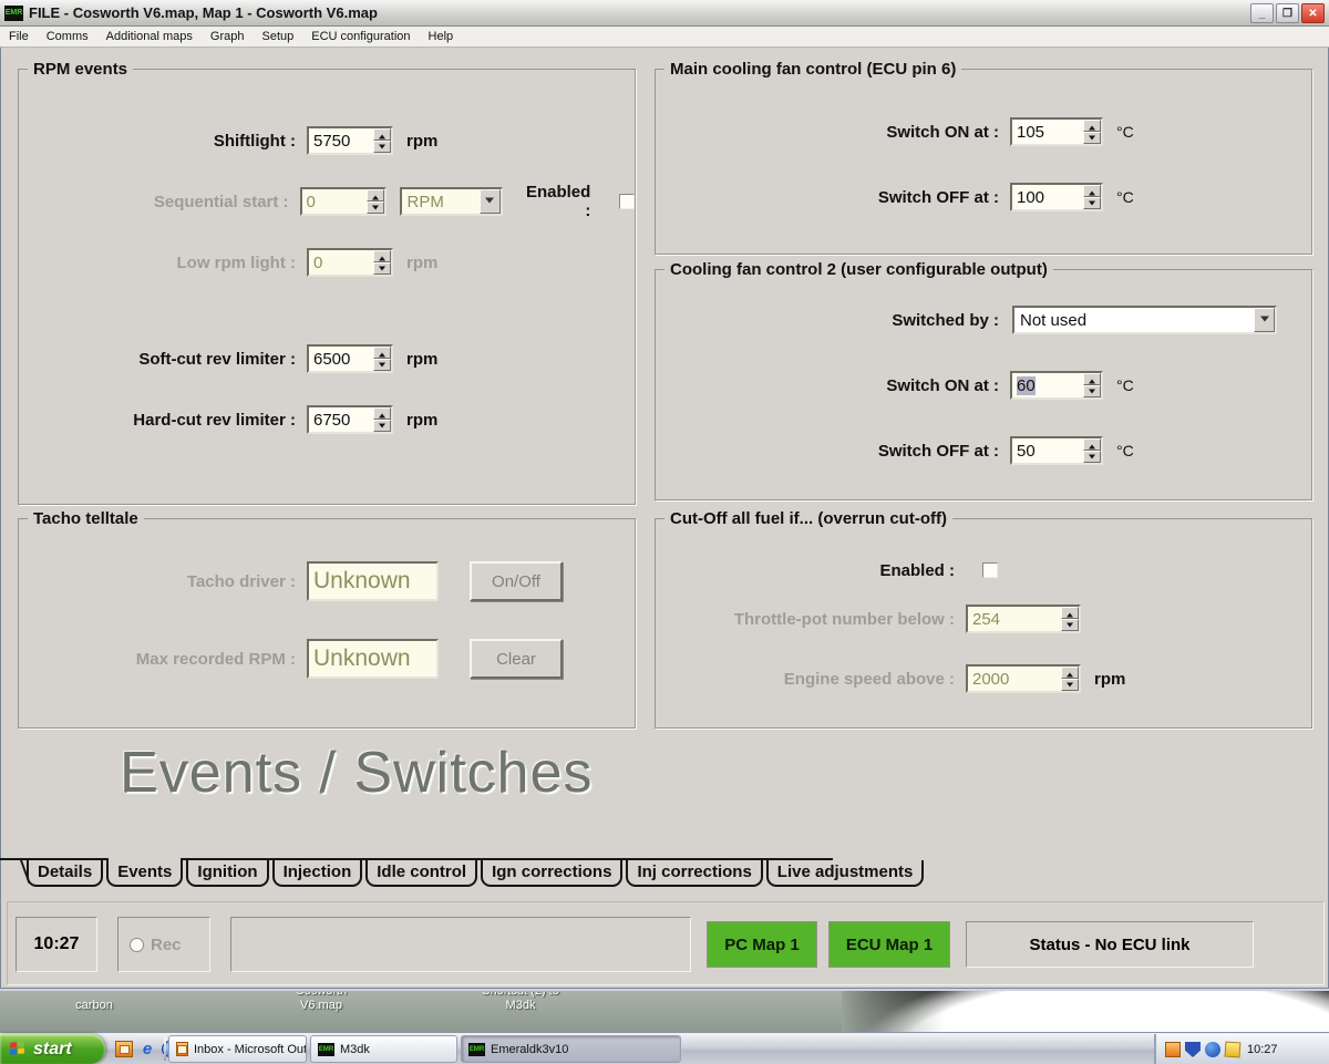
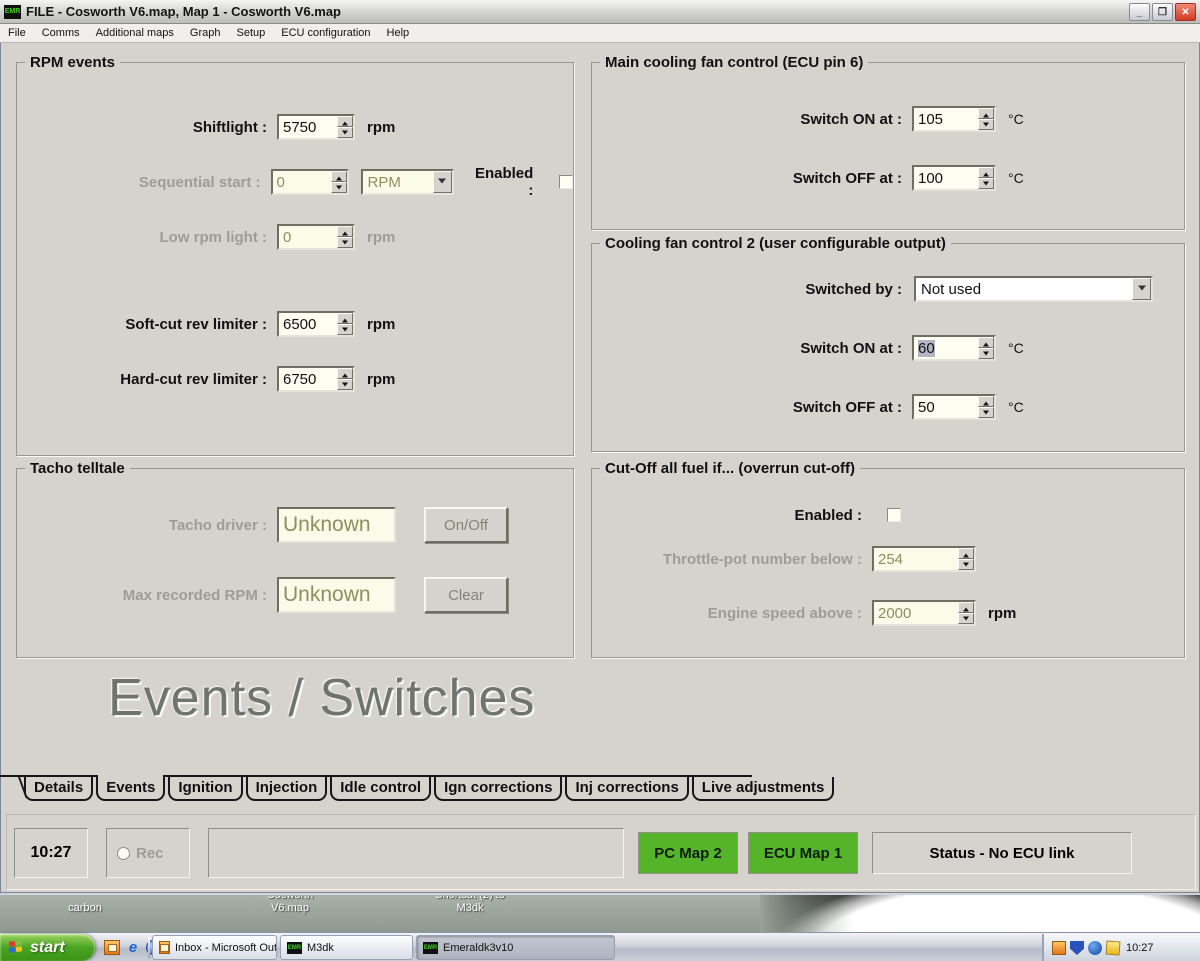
  FILE - Cosworth V6.map, Map 1 - Cosworth V6.map
  _
  ❐
  ✕
  File
  Comms
  Additional maps
  Graph
  Setup
  ECU configuration
  Help
  RPM events
  Shiftlight :
  5750
  rpm
  Sequential start :
  0
  RPM
  Enabled :
  Low rpm light :
  0
  rpm
  Soft-cut rev limiter :
  6500
  rpm
  Hard-cut rev limiter :
  6750
  rpm
  Tacho telltale
  Tacho driver :
  Unknown
  On/Off
  Max recorded RPM :
  Unknown
  Clear
  Main cooling fan control (ECU pin 6)
  Switch ON at :
  105
  °C
  Switch OFF at :
  100
  °C
  Cooling fan control 2 (user configurable output)
  Switched by :
  Not used
  Switch ON at :
  60
  °C
  Switch OFF at :
  50
  °C
  Cut-Off all fuel if... (overrun cut-off)
  Enabled :
  Throttle-pot number below :
  254
  Engine speed above :
  2000
  rpm
  Events / Switches
  Details
  Events
  Ignition
  Injection
  Idle control
  Ign corrections
  Inj corrections
  Live adjustments
  10:27
  Rec
- PC Map 1
+ PC Map 2
  ECU Map 1
  Status - No ECU link
  carbon
  V6.map
  M3dk
  start
  Inbox - Microsoft Out
  M3dk
  Emeraldk3v10
  10:27
